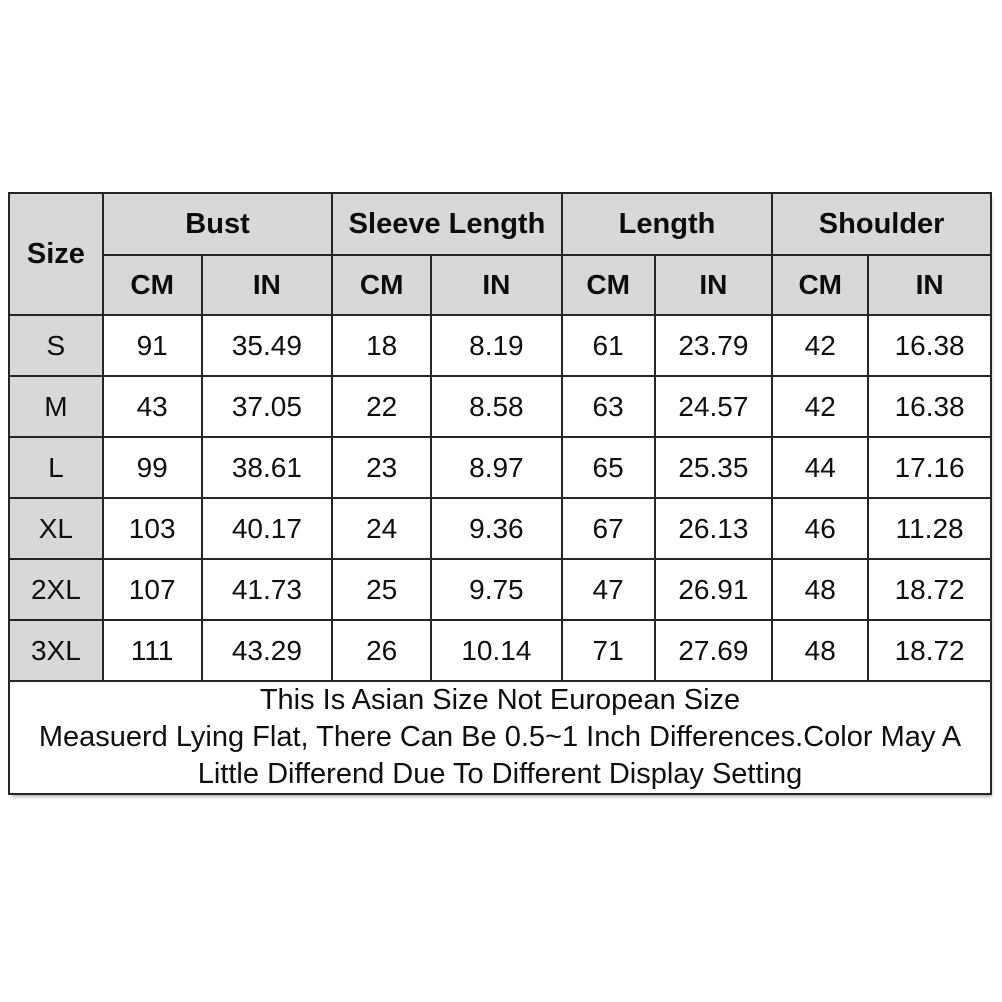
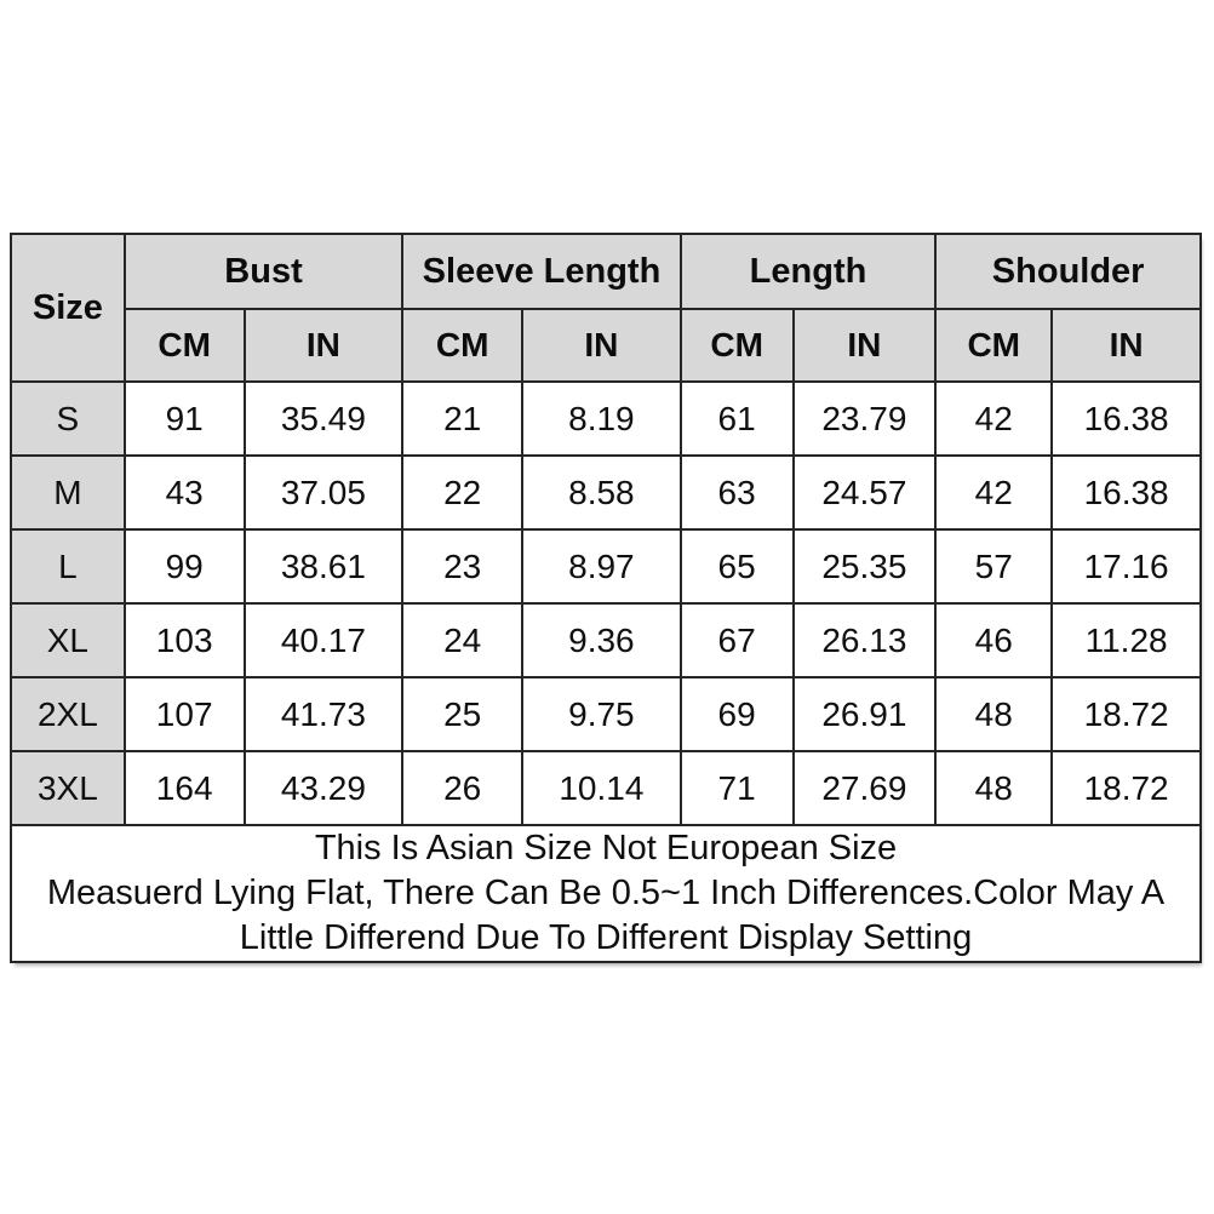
  Size	Bust	Sleeve Length	Length	Shoulder
  CM	IN	CM	IN	CM	IN	CM	IN
- S	91	35.49	18	8.19	61	23.79	42	16.38
+ S	91	35.49	21	8.19	61	23.79	42	16.38
  M	43	37.05	22	8.58	63	24.57	42	16.38
- L	99	38.61	23	8.97	65	25.35	44	17.16
+ L	99	38.61	23	8.97	65	25.35	57	17.16
  XL	103	40.17	24	9.36	67	26.13	46	11.28
- 2XL	107	41.73	25	9.75	47	26.91	48	18.72
+ 2XL	107	41.73	25	9.75	69	26.91	48	18.72
- 3XL	111	43.29	26	10.14	71	27.69	48	18.72
+ 3XL	164	43.29	26	10.14	71	27.69	48	18.72
  This Is Asian Size Not European Size Measuerd Lying Flat, There Can Be 0.5~1 Inch Differences.Color May A Little Differend Due To Different Display Setting
